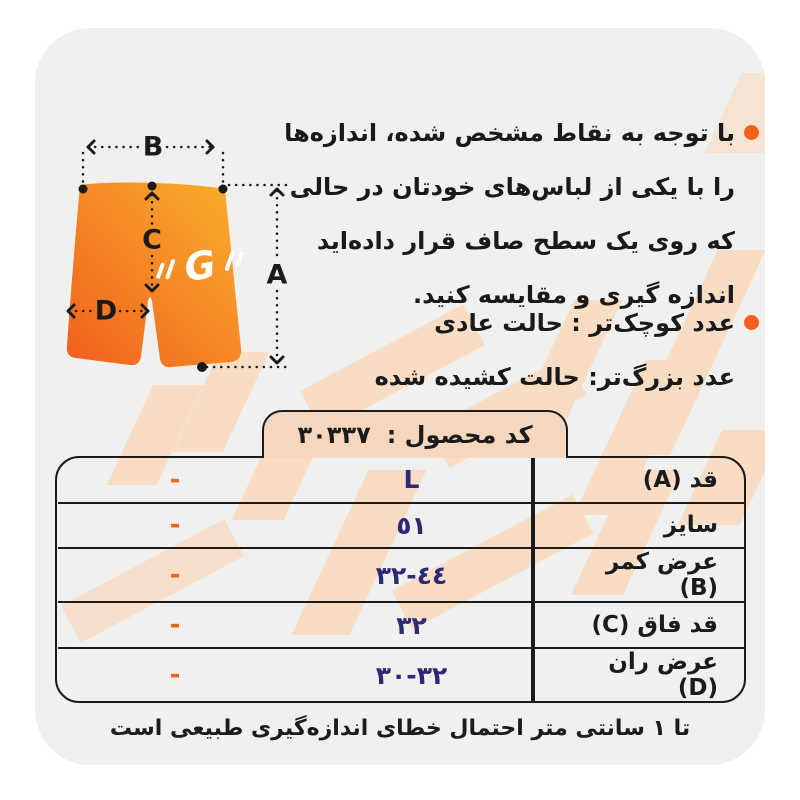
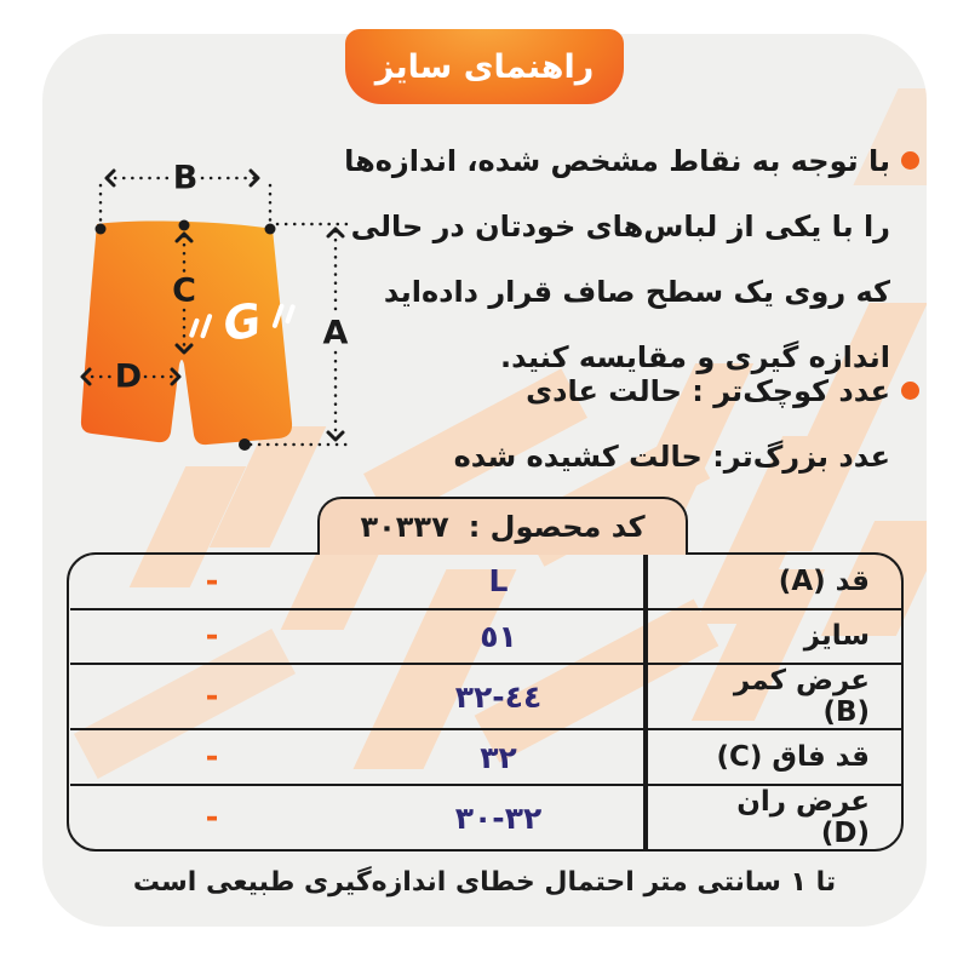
  B
  C
  A
  D
  با توجه به نقاط مشخص شده، اندازه‌ها
  را با یکی از لباس‌های خودتان در حالی
  که روی یک سطح صاف قرار داده‌اید
  اندازه گیری و مقایسه کنید.
  عدد کوچک‌تر : حالت عادی
  عدد بزرگتر: حالت کشیده شده
  کد محصول :
  ٣٠٣٣٧
  قد (A)
  L
  -
  سایز
  ٥١
  -
  عرض کمر (B)
  ٤٤-٣٢
  -
  قد فاق (C)
  ٣٢
  -
  عرض ران (D)
  ٣٢-٣٠
  -
  تا ۱ سانتی متر احتمال خطای اندازه‌گیری طبیعی است
+ راهنمای سایز
